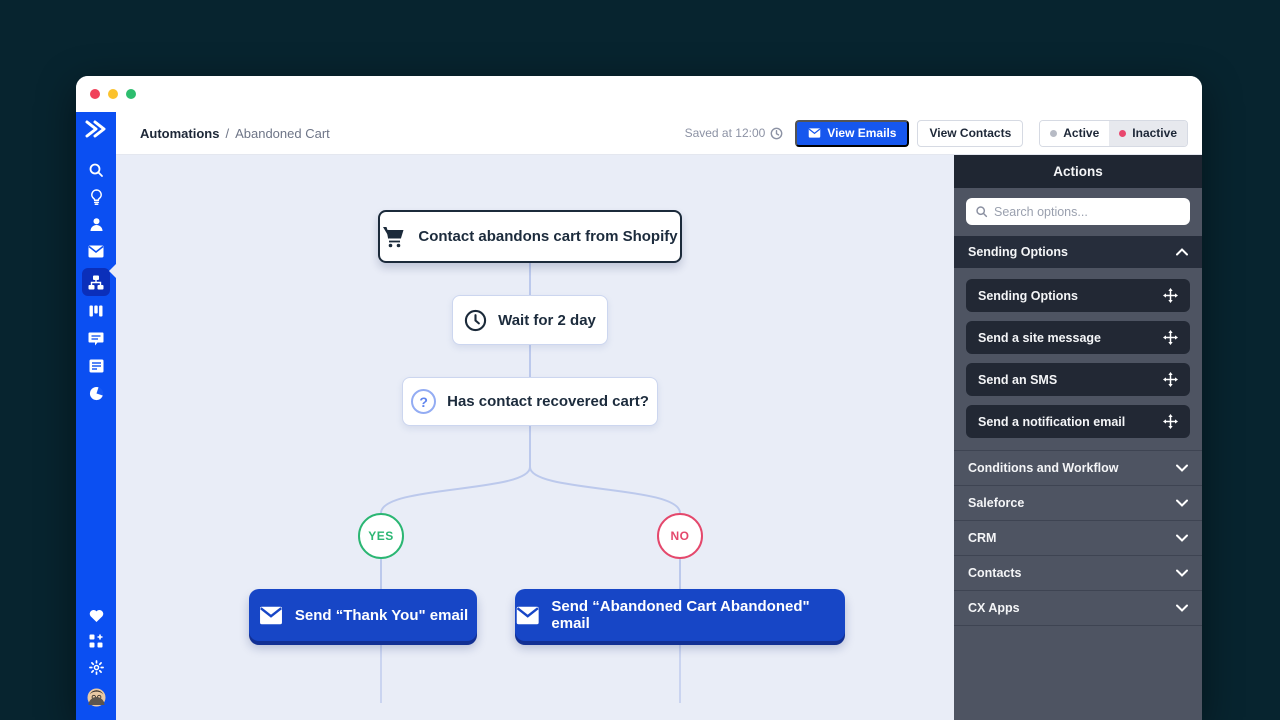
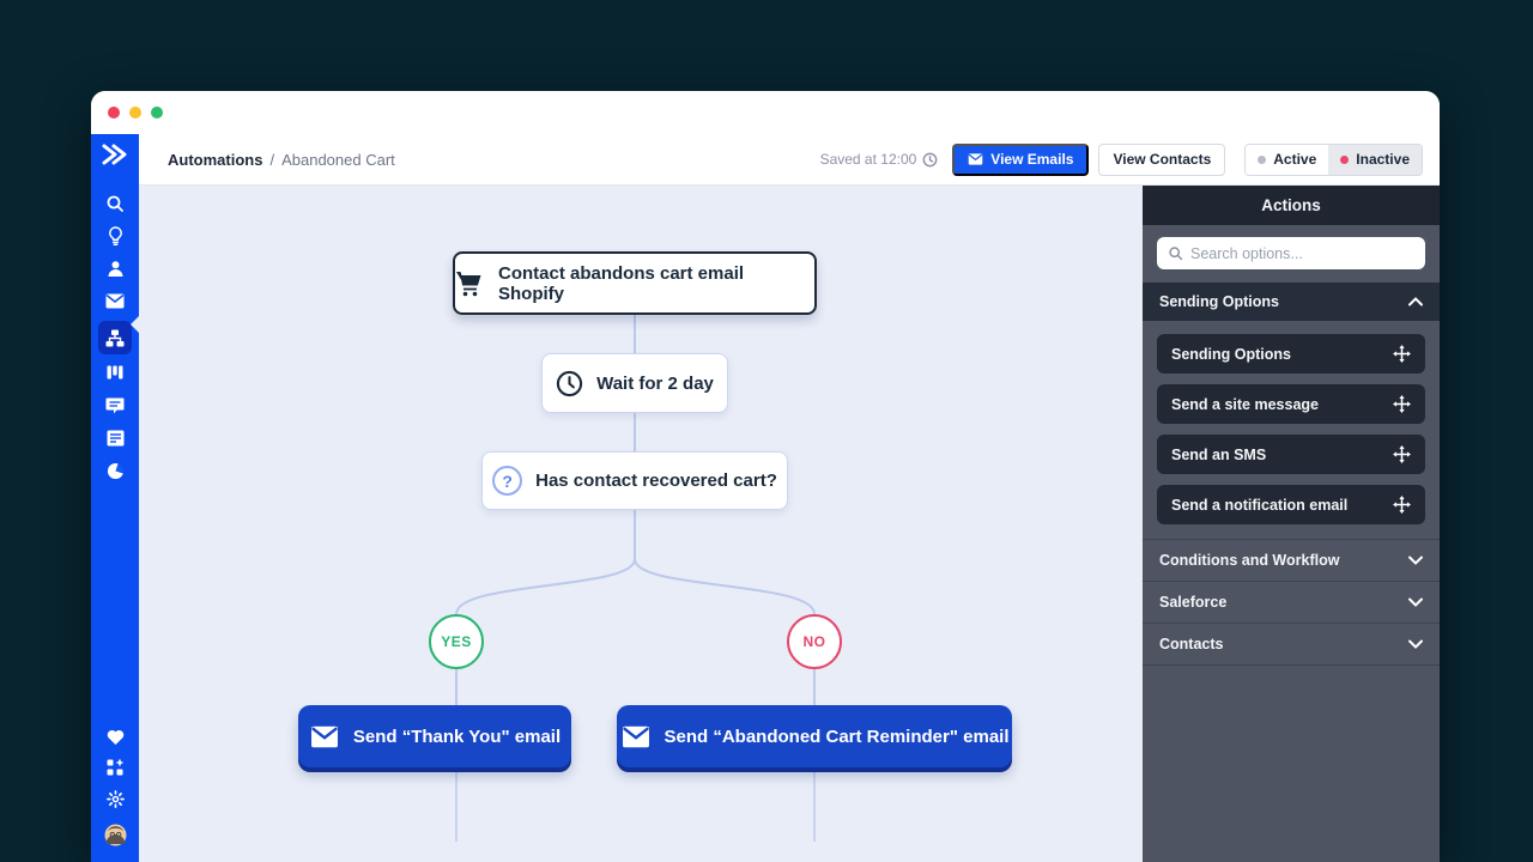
  Automations
  /
  Abandoned Cart
  Saved at 12:00
  View Emails
  View Contacts
  Active
  Inactive
- Contact abandons cart from Shopify
+ Contact abandons cart email Shopify
  Wait for 2 day
  ?
  Has contact recovered cart?
  YES
  NO
  Send “Thank You" email
- Send “Abandoned Cart Abandoned" email
+ Send “Abandoned Cart Reminder" email
  Actions
  Search options...
  Sending Options
  Sending Options
  Send a site message
  Send an SMS
  Send a notification email
  Conditions and Workflow
  Saleforce
- CRM
  Contacts
- CX Apps
